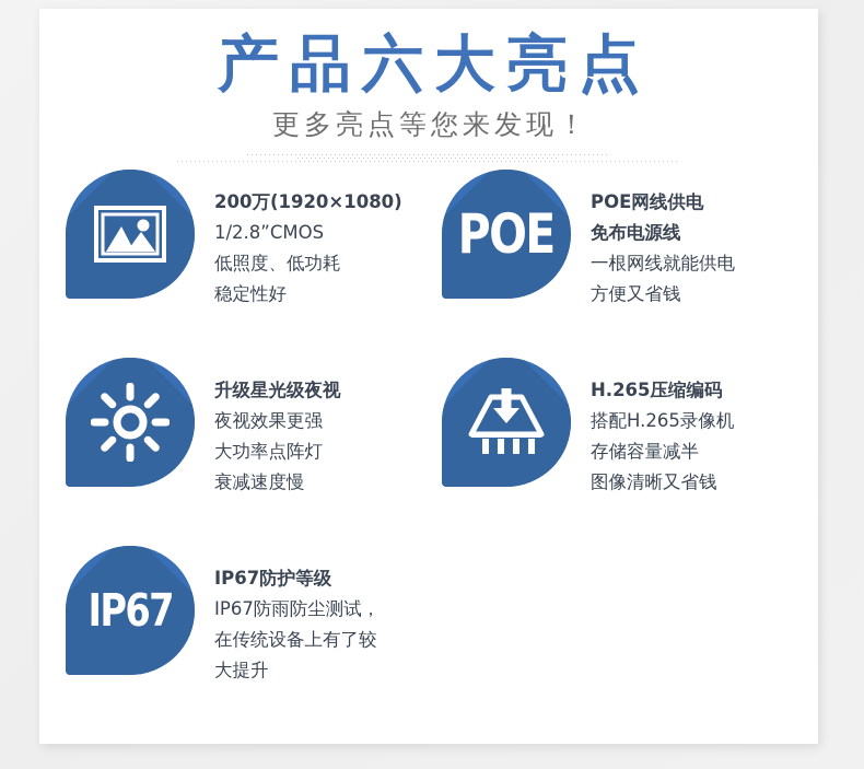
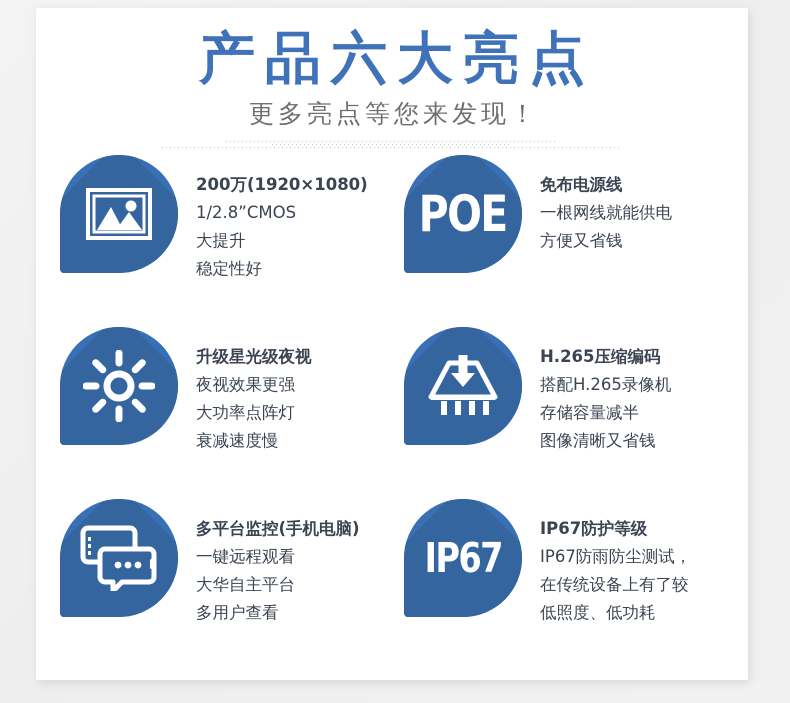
  产品六大亮点
  更多亮点等您来发现！
  200万(1920×1080)
  1/2.8”CMOS
- 低照度、低功耗
+ 大提升
  稳定性好
  POE
- POE网线供电
  免布电源线
  一根网线就能供电
  方便又省钱
  升级星光级夜视
  夜视效果更强
  大功率点阵灯
  衰减速度慢
  H.265压缩编码
  搭配H.265录像机
  存储容量减半
  图像清晰又省钱
+ 多平台监控(手机电脑)
+ 一键远程观看
+ 大华自主平台
+ 多用户查看
  IP67
  IP67防护等级
  IP67防雨防尘测试，
  在传统设备上有了较
- 大提升
+ 低照度、低功耗
